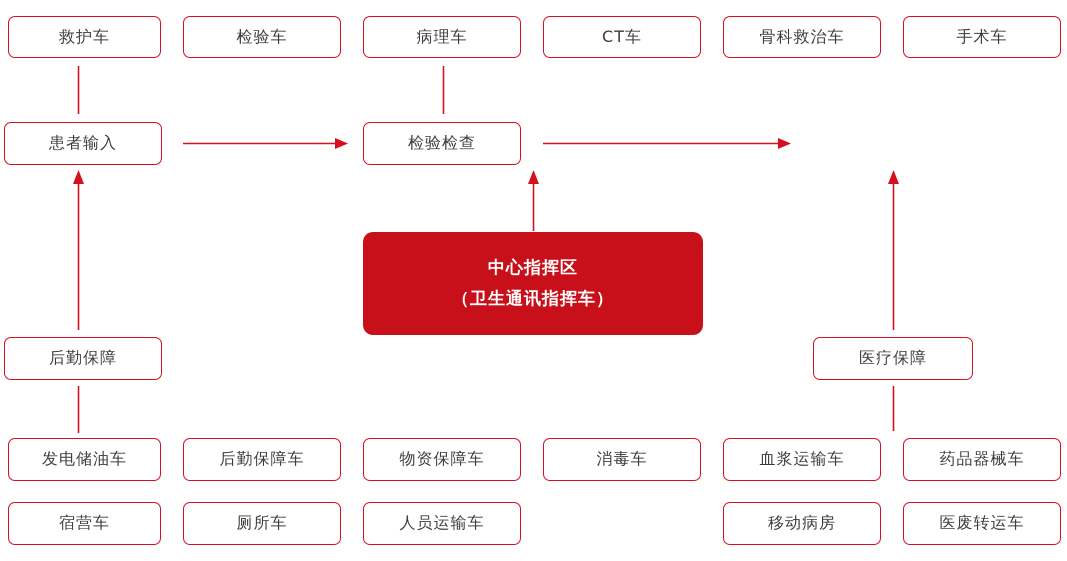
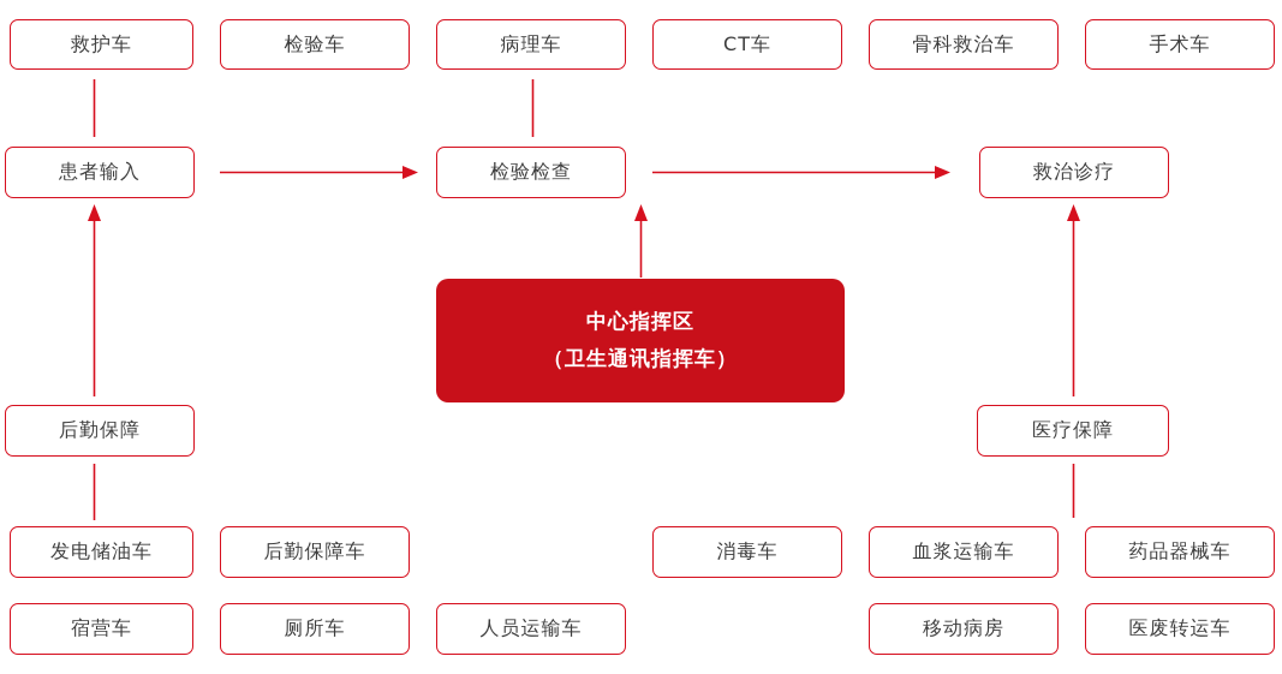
  救护车
  检验车
  病理车
  CT车
  骨科救治车
  手术车
  患者输入
  检验检查
+ 救治诊疗
  中心指挥区
  （卫生通讯指挥车）
  后勤保障
  医疗保障
  发电储油车
  后勤保障车
- 物资保障车
  消毒车
  血浆运输车
  药品器械车
  宿营车
  厕所车
  人员运输车
  移动病房
  医废转运车
